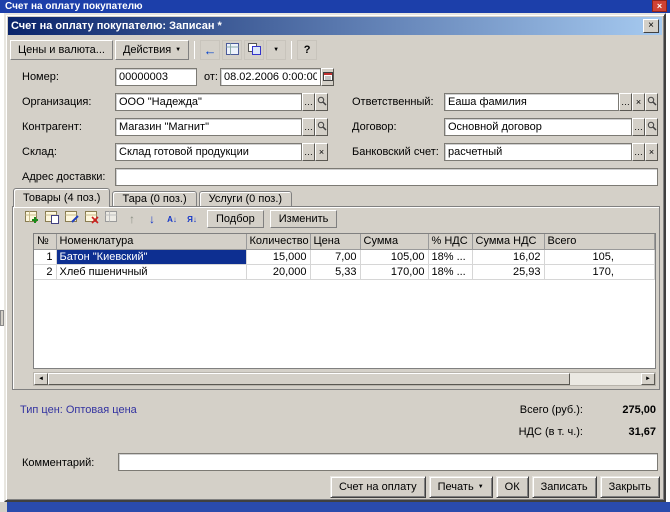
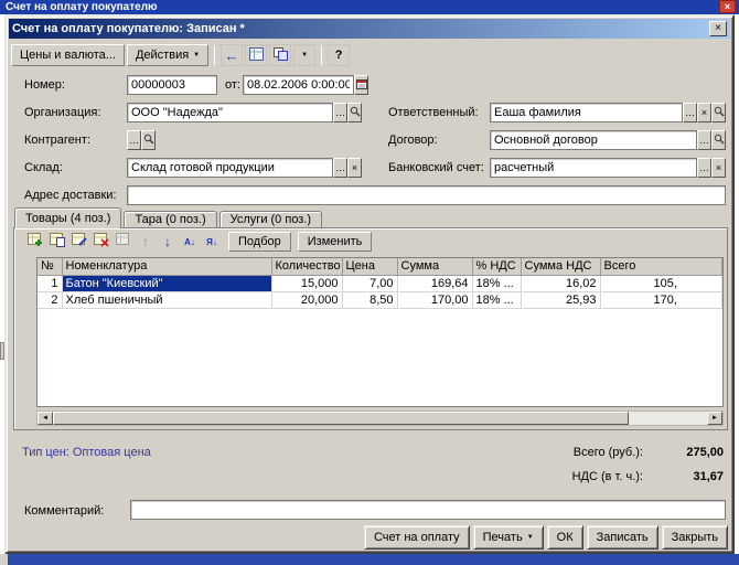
  Счет на оплату покупателю
  ×
  Счет на оплату покупателю: Записан *
  ×
  Цены и валюта...
  Действия
  ←
  ?
  Номер:
  00000003
  от:
  08.02.2006 0:00:00
  Организация:
  ООО "Надежда"
  …
  Ответственный:
  Еаша фамилия
  …
  ×
  Контрагент:
- Магазин "Магнит"
  …
  Договор:
  Основной договор
  …
  Склад:
  Склад готовой продукции
  …
  ×
  Банковский счет:
  расчетный
  …
  ×
  Адрес доставки:
  Товары (4 поз.)
  Тара (0 поз.)
  Услуги (0 поз.)
  ↑
  ↓
  А↓
  Я↓
  Подбор
  Изменить
  №	Номенклатура	Количество	Цена	Сумма	% НДС	Сумма НДС	Всего
- 1	Батон "Киевский"	15,000	7,00	105,00	18% ...	16,02	105,
+ 1	Батон "Киевский"	15,000	7,00	169,64	18% ...	16,02	105,
- 2	Хлеб пшеничный	20,000	5,33	170,00	18% ...	25,93	170,
+ 2	Хлеб пшеничный	20,000	8,50	170,00	18% ...	25,93	170,
  Тип цен: Оптовая цена
  Всего (руб.):
  275,00
  НДС (в т. ч.):
  31,67
  Комментарий:
  Счет на оплату
  Печать
  ОК
  Записать
  Закрыть
